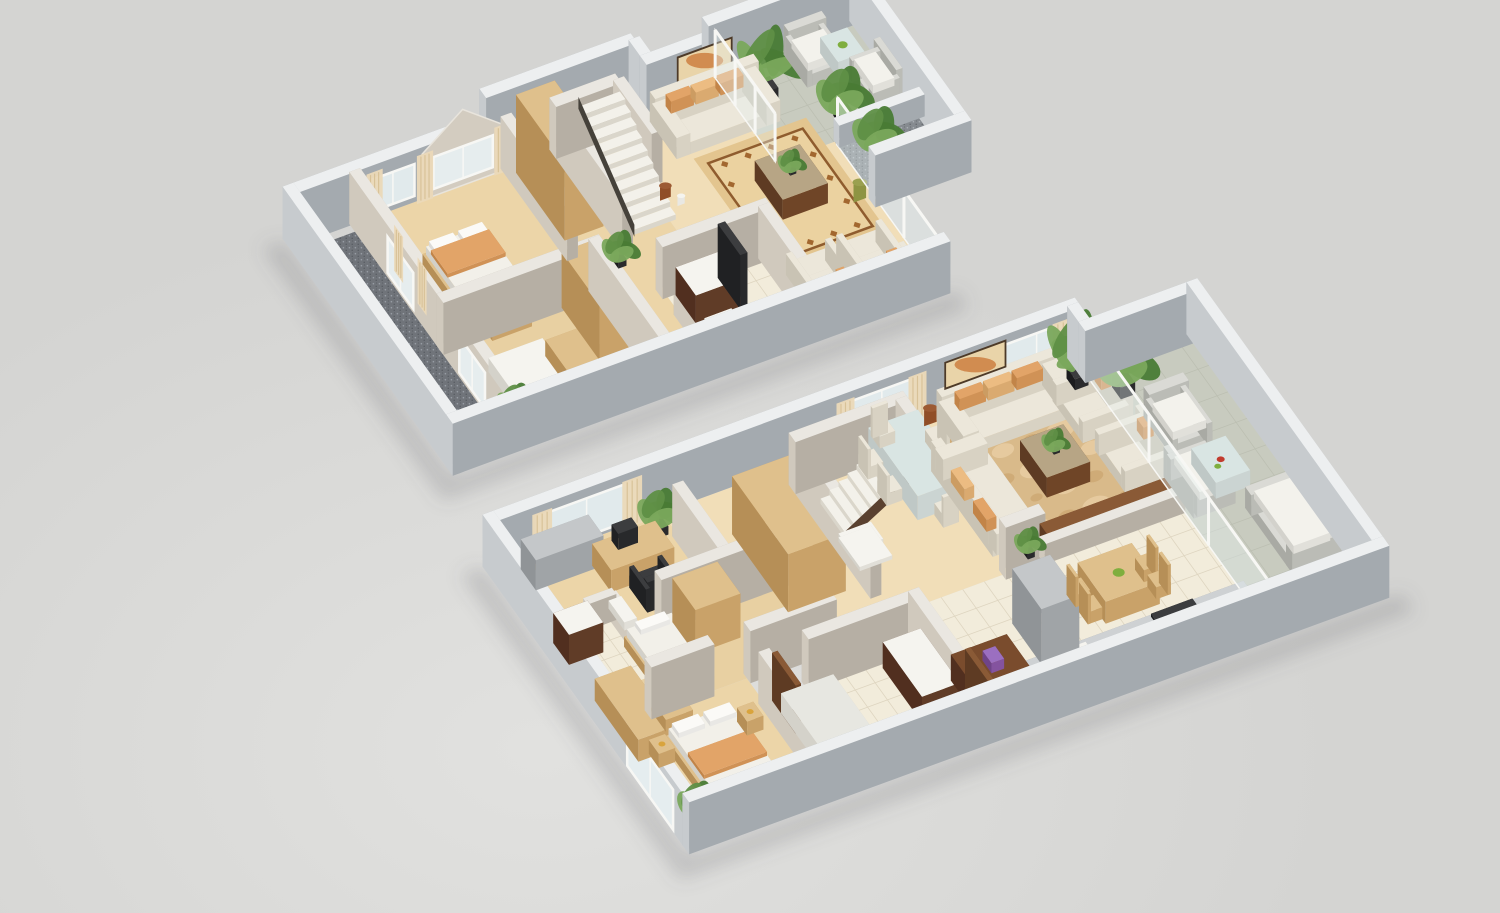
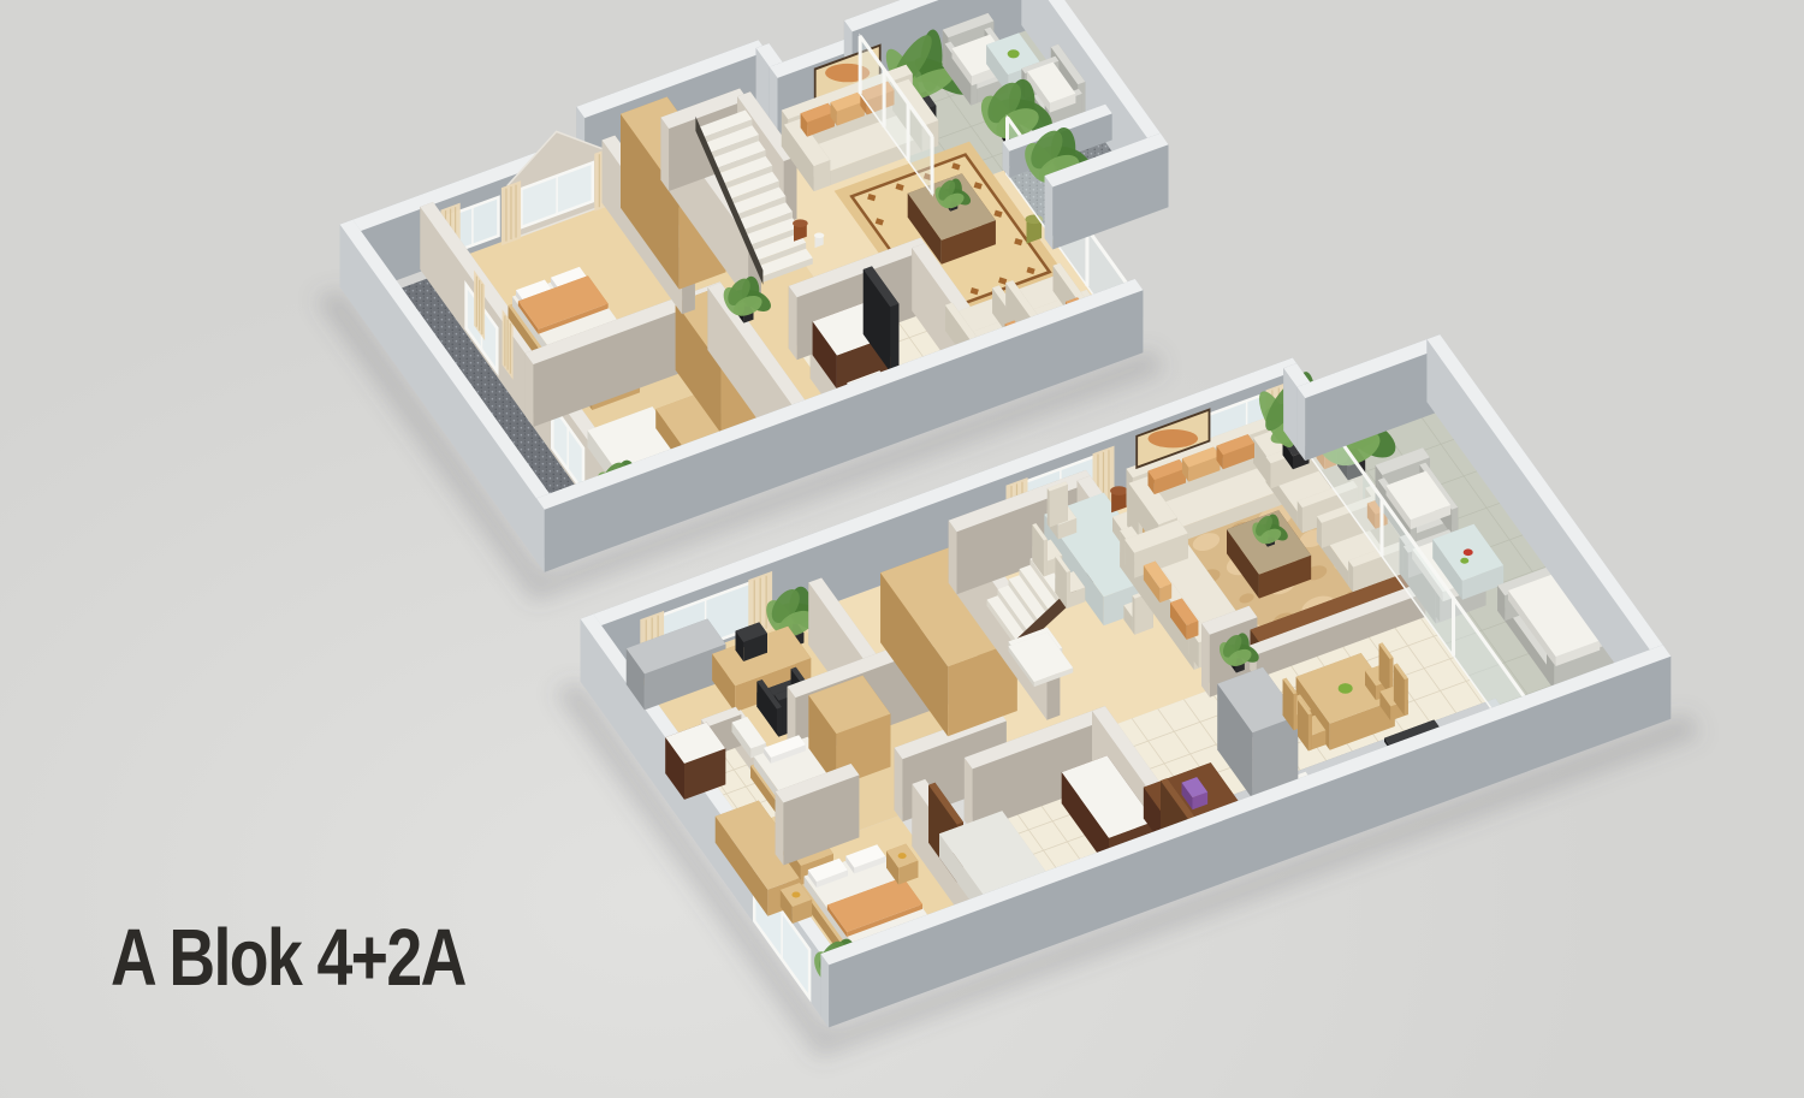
+ A Blok 4+2A
